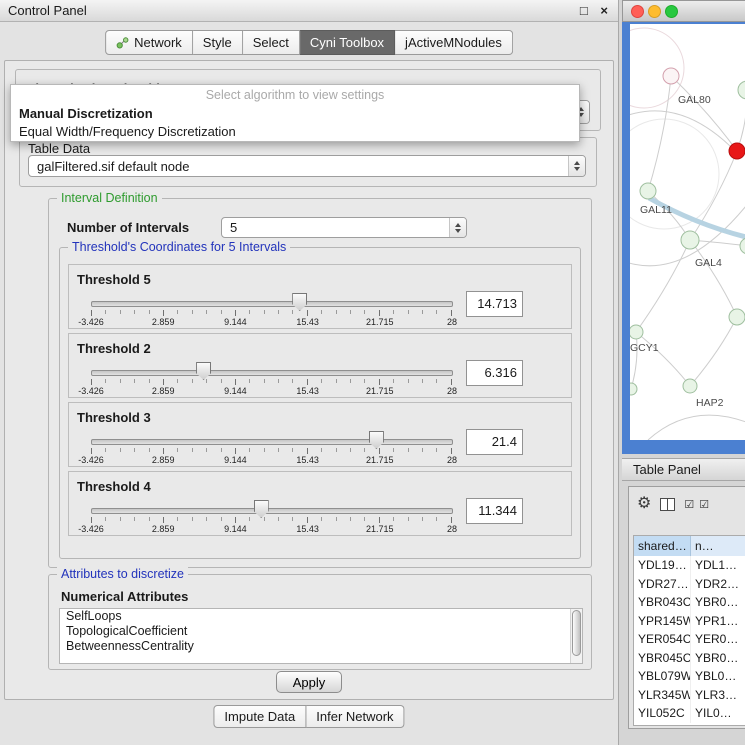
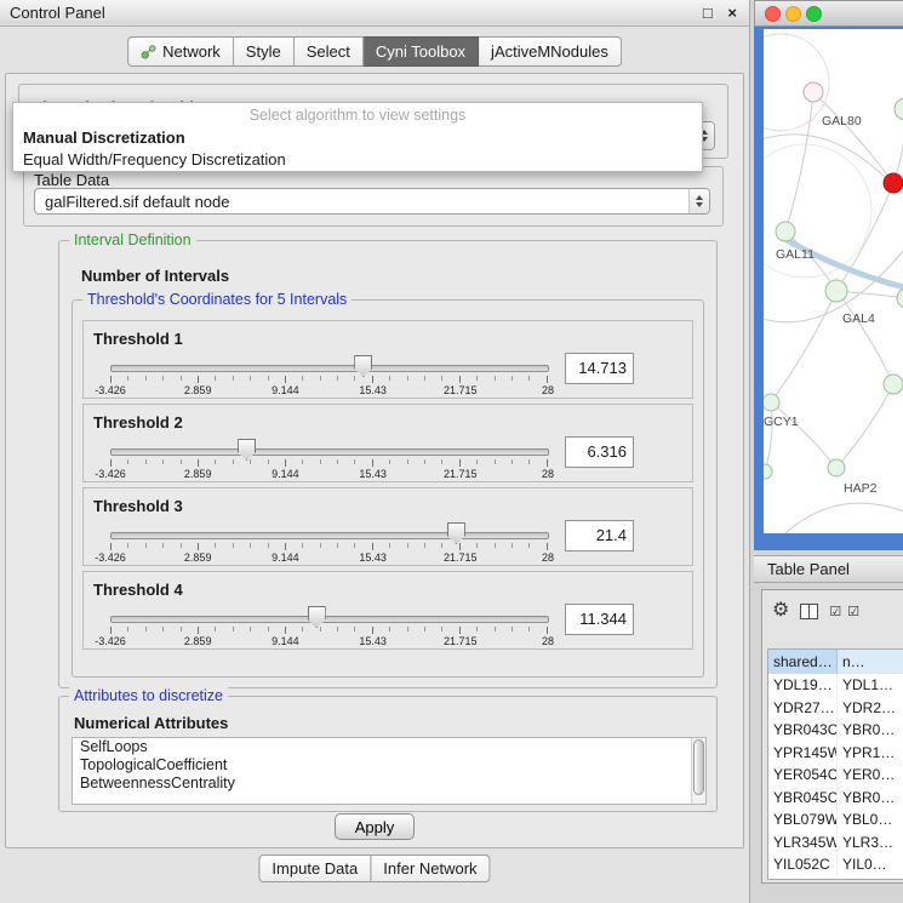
  Control Panel
  □ ×
  Network
  Style
  Select
  Cyni Toolbox
  jActiveMNodules
  Table Data
  galFiltered.sif default node
  Interval Definition
  Number of Intervals
- 5
  Threshold's Coordinates for 5 Intervals
- Threshold 5
+ Threshold 1
  -3.426
  2.859
  9.144
  15.43
  21.715
  28
  14.713
  Threshold 2
  -3.426
  2.859
  9.144
  15.43
  21.715
  28
  6.316
  Threshold 3
  -3.426
  2.859
  9.144
  15.43
  21.715
  28
  21.4
  Threshold 4
  -3.426
  2.859
  9.144
  15.43
  21.715
  28
  11.344
  Attributes to discretize
  Numerical Attributes
  SelfLoops
  TopologicalCoefficient
  BetweennessCentrality
  Apply
  Select algorithm to view settings
  Manual Discretization
  Equal Width/Frequency Discretization
  Impute Data
  Infer Network
  GAL80
  GAL11
  GAL4
  GCY1
  HAP2
  Table Panel
  ⚙
  ☑ ☑
  shared…
  n…
  YDL19…
  YDL1…
  YDR27…
  YDR2…
  YBR043C
  YBR0…
  YPR145W
  YPR1…
  YER054C
  YER0…
  YBR045C
  YBR0…
  YBL079W
  YBL0…
  YLR345W
  YLR3…
  YIL052C
  YIL0…
